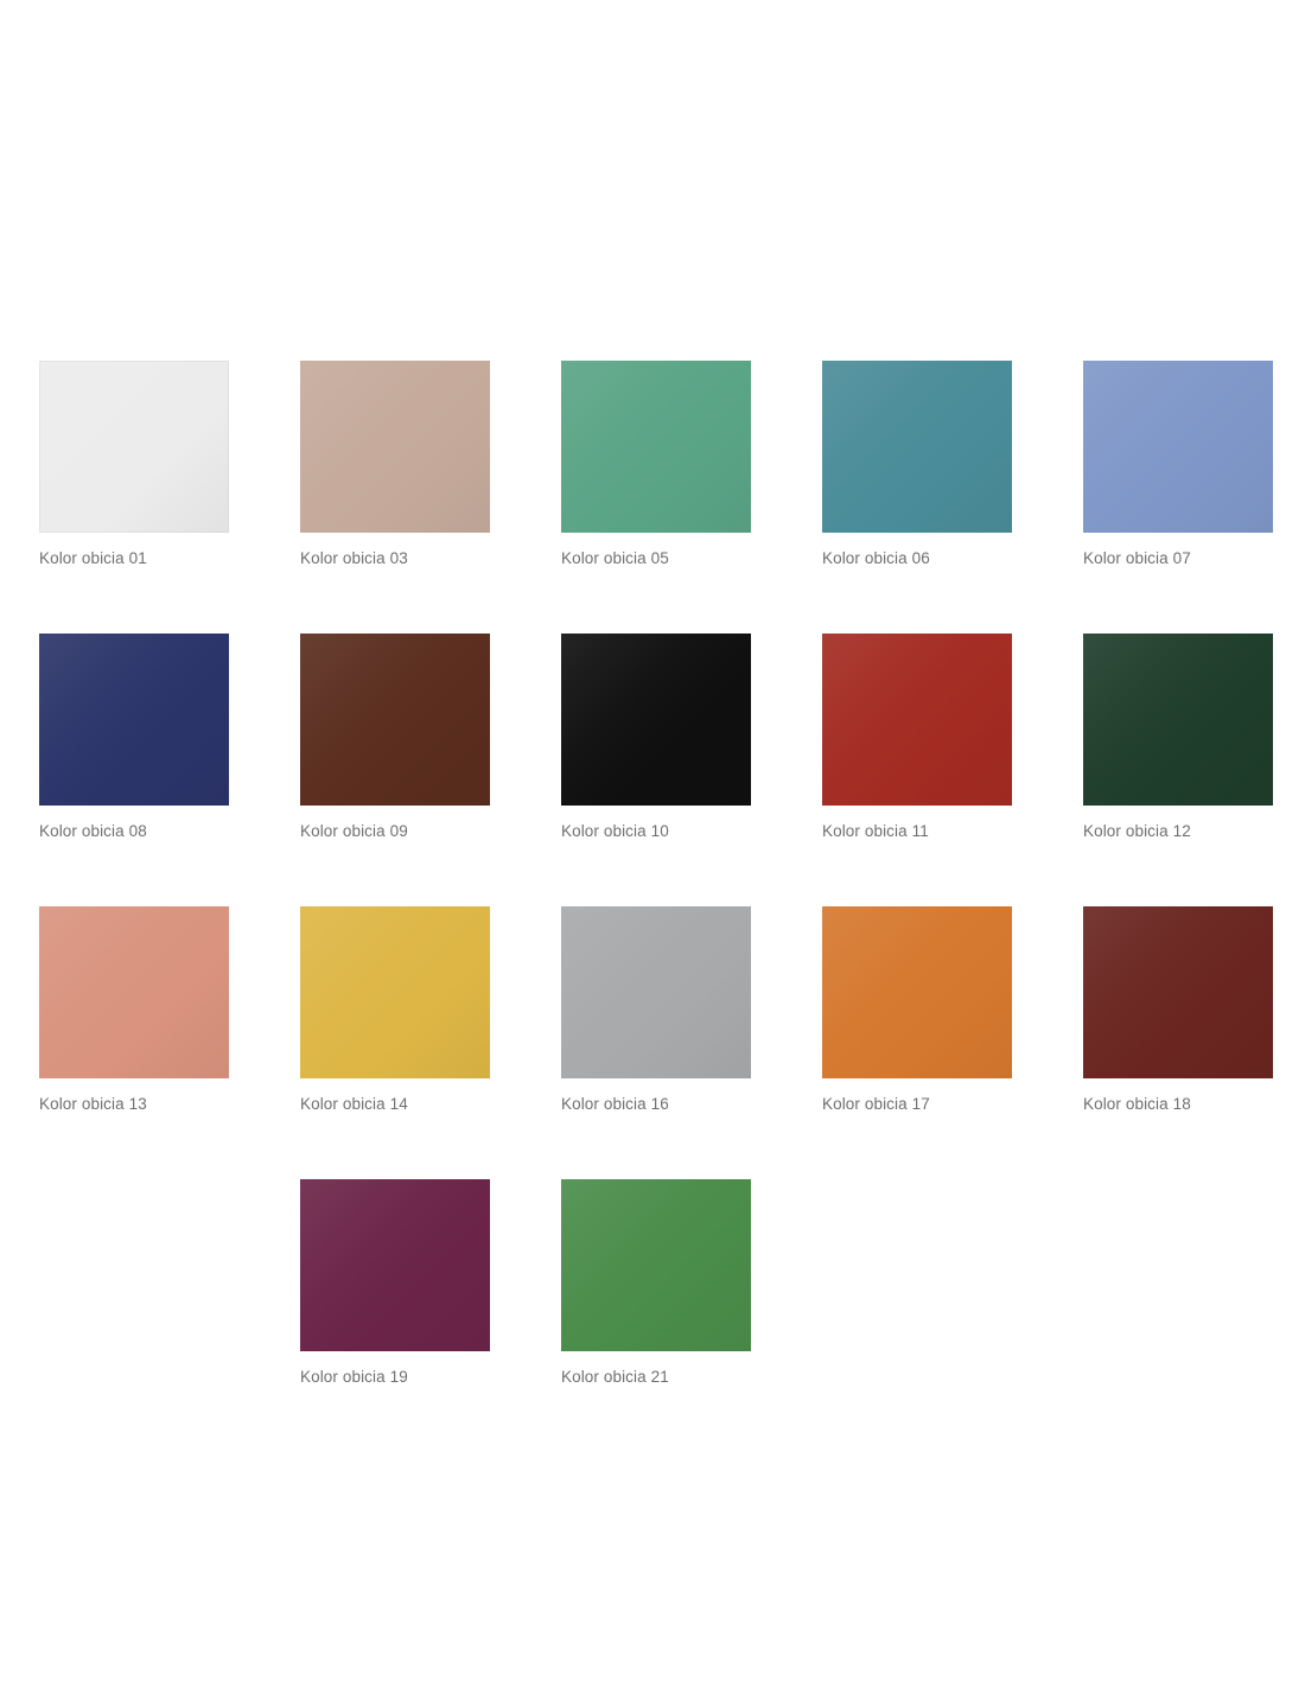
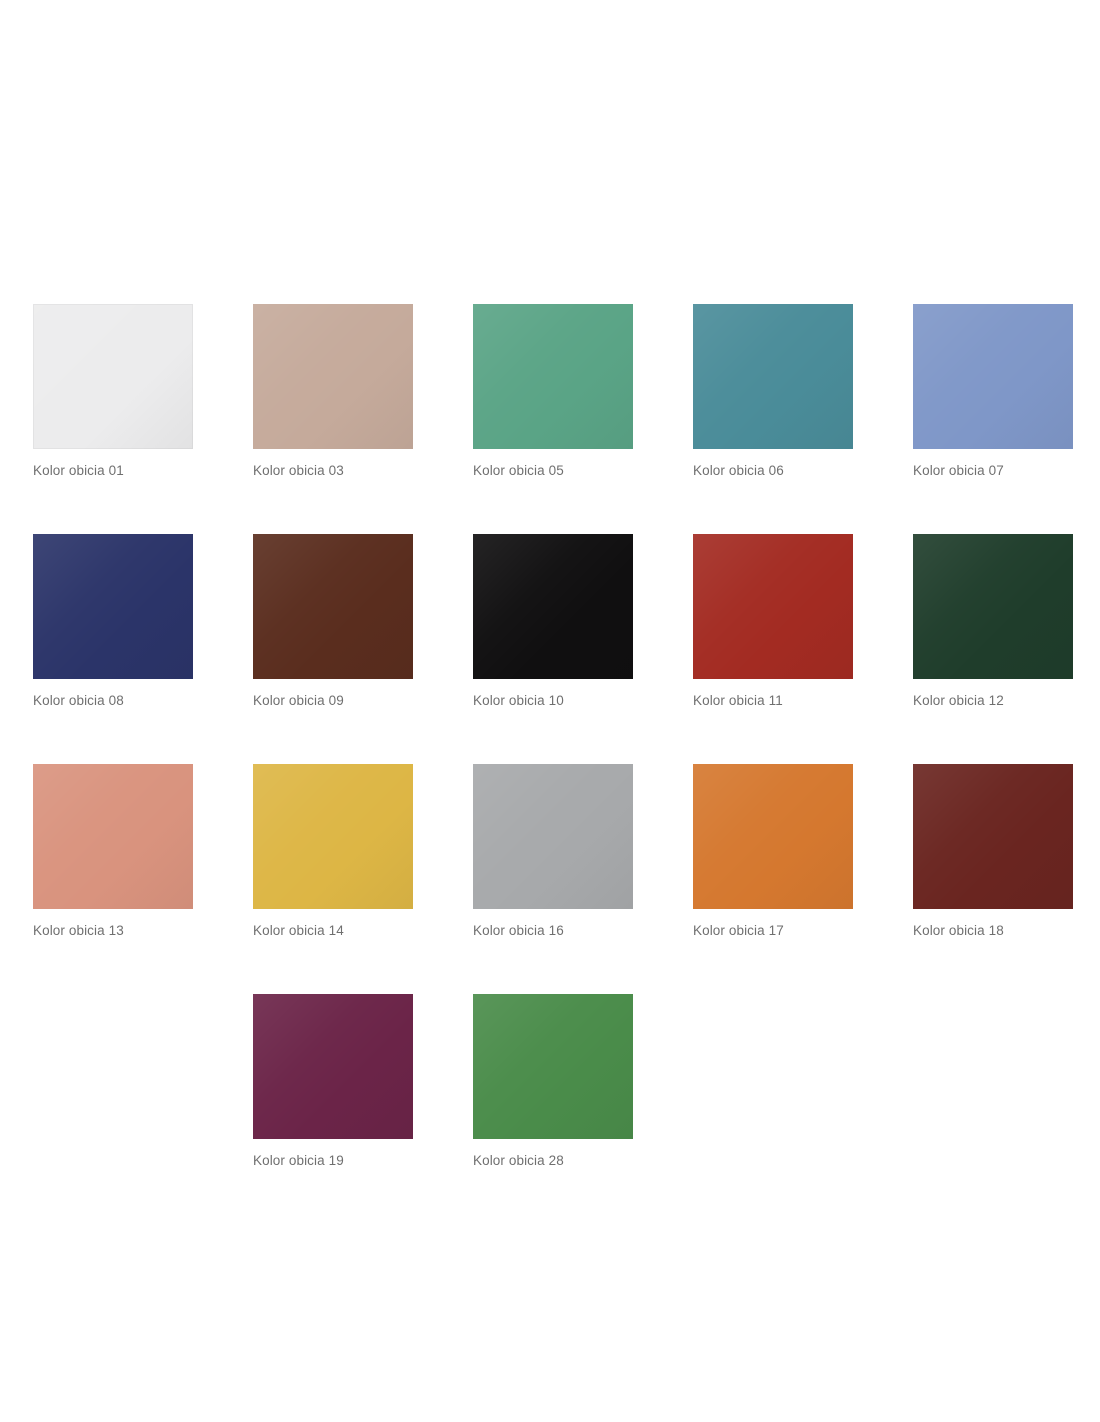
  Kolor obicia 01
  Kolor obicia 03
  Kolor obicia 05
  Kolor obicia 06
  Kolor obicia 07
  Kolor obicia 08
  Kolor obicia 09
  Kolor obicia 10
  Kolor obicia 11
  Kolor obicia 12
  Kolor obicia 13
  Kolor obicia 14
  Kolor obicia 16
  Kolor obicia 17
  Kolor obicia 18
  Kolor obicia 19
- Kolor obicia 21
+ Kolor obicia 28
